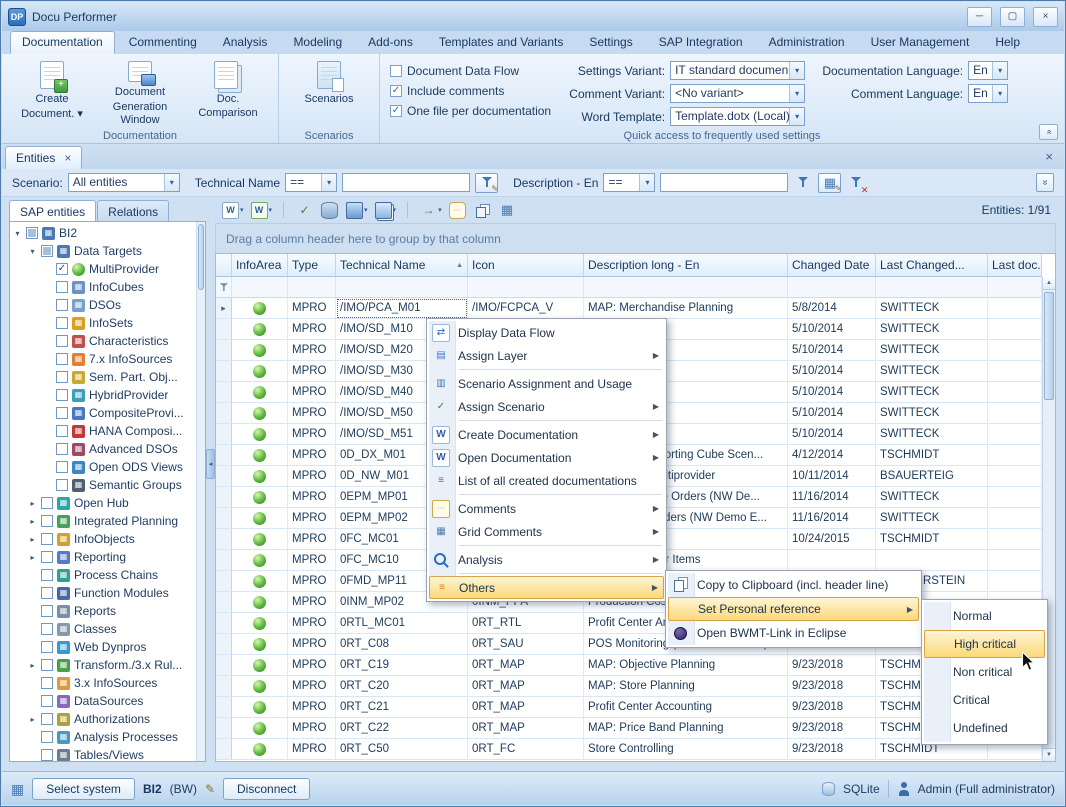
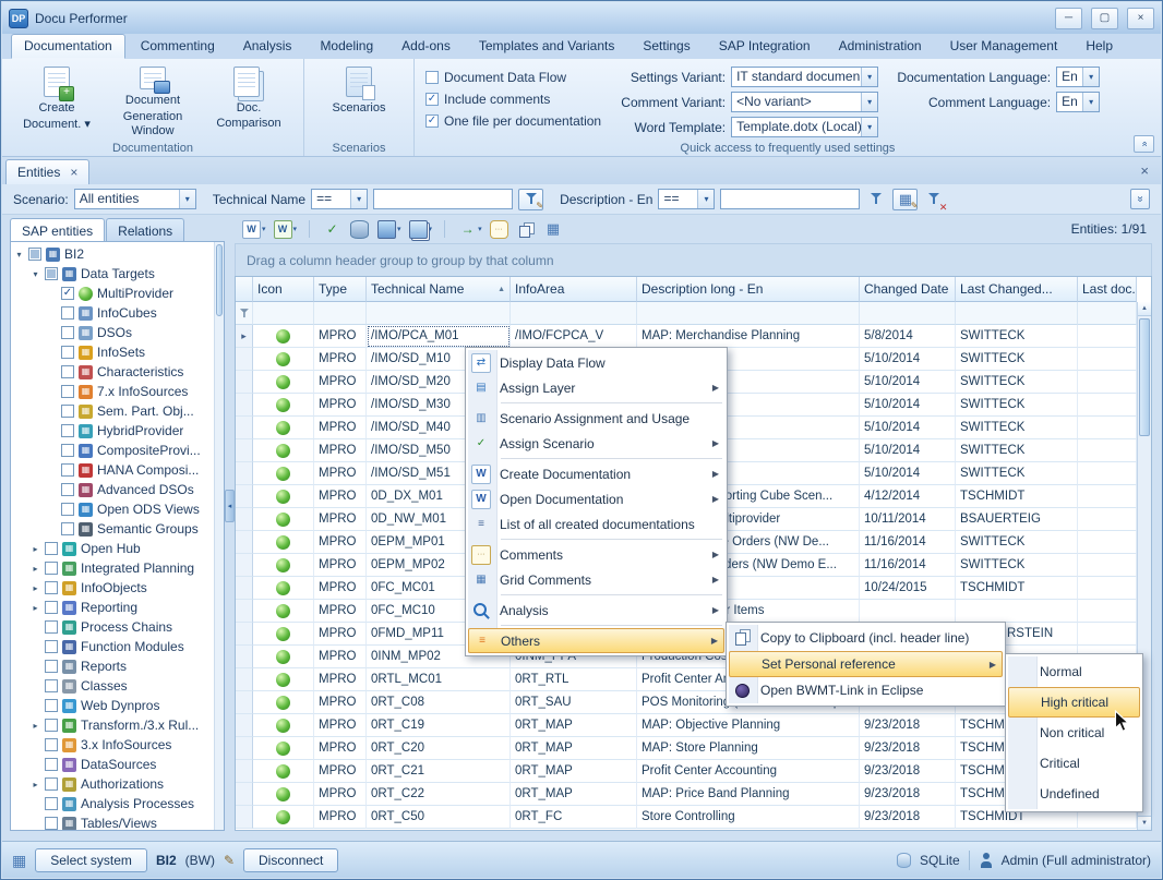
  DP
  Docu Performer
  ─
  ▢
  ×
  Documentation
  Commenting
  Analysis
  Modeling
  Add-ons
  Templates and Variants
  Settings
  SAP Integration
  Administration
  User Management
  Help
  Create
  Document. ▾
  Document
  Generation Window
  Doc. Comparison
  Documentation
  Scenarios
  Scenarios
  Document Data Flow
  Include comments
  One file per documentation
  Settings Variant:
  IT standard documen
  Comment Variant:
  <No variant>
  Word Template:
  Template.dotx (Local)
  Documentation Language:
  En
  Comment Language:
  En
  Quick access to frequently used settings
  Entities
  ×
  ×
  Scenario:
  All entities
  Technical Name
  ==
  ✎
  Description - En
  ==
  ▦
  ✎
  ✕
  SAP entities
  Relations
  ▾
  BI2
  ▾
  Data Targets
  MultiProvider
  InfoCubes
  DSOs
  InfoSets
  Characteristics
  7.x InfoSources
  Sem. Part. Obj...
  HybridProvider
  CompositeProvi...
  HANA Composi...
  Advanced DSOs
  Open ODS Views
  Semantic Groups
  ▸
  Open Hub
  ▸
  Integrated Planning
  ▸
  InfoObjects
  ▸
  Reporting
  Process Chains
  Function Modules
  Reports
  Classes
  Web Dynpros
  ▸
  Transform./3.x Rul...
  3.x InfoSources
  DataSources
  ▸
  Authorizations
  Analysis Processes
  Tables/Views
  Entities: 1/91
- Drag a column header here to group by that column
+ Drag a column header group to group by that column
- InfoArea
+ Icon
  Type
  Technical Name
- Icon
+ InfoArea
  Description long - En
  Changed Date
  Last Changed...
  Last doc.
  MPRO
  /IMO/PCA_M01
  /IMO/FCPCA_V
  MAP: Merchandise Planning
  5/8/2014
  SWITTECK
  MPRO
  /IMO/SD_M10
  5/10/2014
  SWITTECK
  MPRO
  /IMO/SD_M20
  5/10/2014
  SWITTECK
  MPRO
  /IMO/SD_M30
  5/10/2014
  SWITTECK
  MPRO
  /IMO/SD_M40
  5/10/2014
  SWITTECK
  MPRO
  /IMO/SD_M50
  5/10/2014
  SWITTECK
  MPRO
  /IMO/SD_M51
  5/10/2014
  SWITTECK
  MPRO
  0D_DX_M01
  4/12/2014
  TSCHMIDT
  MPRO
  0D_NW_M01
  10/11/2014
  BSAUERTEIG
  MPRO
  0EPM_MP01
  11/16/2014
  SWITTECK
  MPRO
  0EPM_MP02
  11/16/2014
  SWITTECK
  MPRO
  0FC_MC01
  10/24/2015
  TSCHMIDT
  MPRO
  0FC_MC10
  MPRO
  0FMD_MP11
  RSTEIN
  MPRO
  0INM_MP02
  0INM_PPA
  Production Cos
  MPRO
  0RTL_MC01
  0RT_RTL
  MPRO
  0RT_C08
  0RT_SAU
  MPRO
  0RT_C19
  0RT_MAP
  MAP: Objective Planning
  9/23/2018
  MPRO
  0RT_C20
  0RT_MAP
  MAP: Store Planning
  9/23/2018
  MPRO
  0RT_C21
  0RT_MAP
  Profit Center Accounting
  9/23/2018
  MPRO
  0RT_C22
  0RT_MAP
  MAP: Price Band Planning
  9/23/2018
  MPRO
  0RT_C50
  0RT_FC
  Store Controlling
  9/23/2018
  TSCHMIDT
  ▦
  Select system
  BI2
  (BW)
  ✎
  Disconnect
  SQLite
  Admin (Full administrator)
  Display Data Flow
  Assign Layer
  ▶
  Scenario Assignment and Usage
  Assign Scenario
  ▶
  Create Documentation
  ▶
  Open Documentation
  ▶
  List of all created documentations
  Comments
  ▶
  Grid Comments
  ▶
  Analysis
  ▶
  Others
  ▶
  Copy to Clipboard (incl. header line)
  Set Personal reference
  ▶
  Open BWMT-Link in Eclipse
  Normal
  High critical
  Non critical
  Critical
  Undefined
